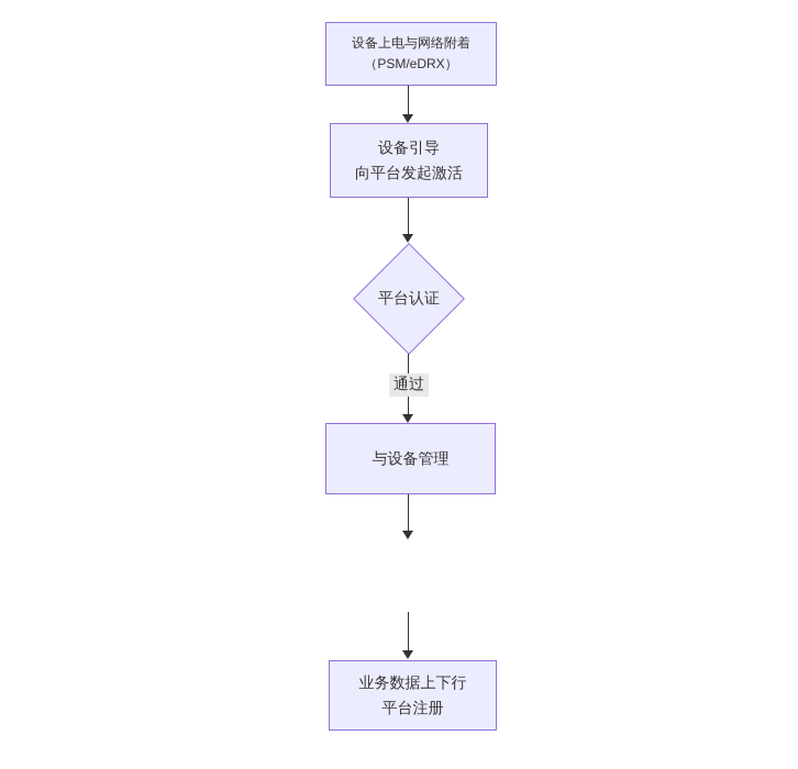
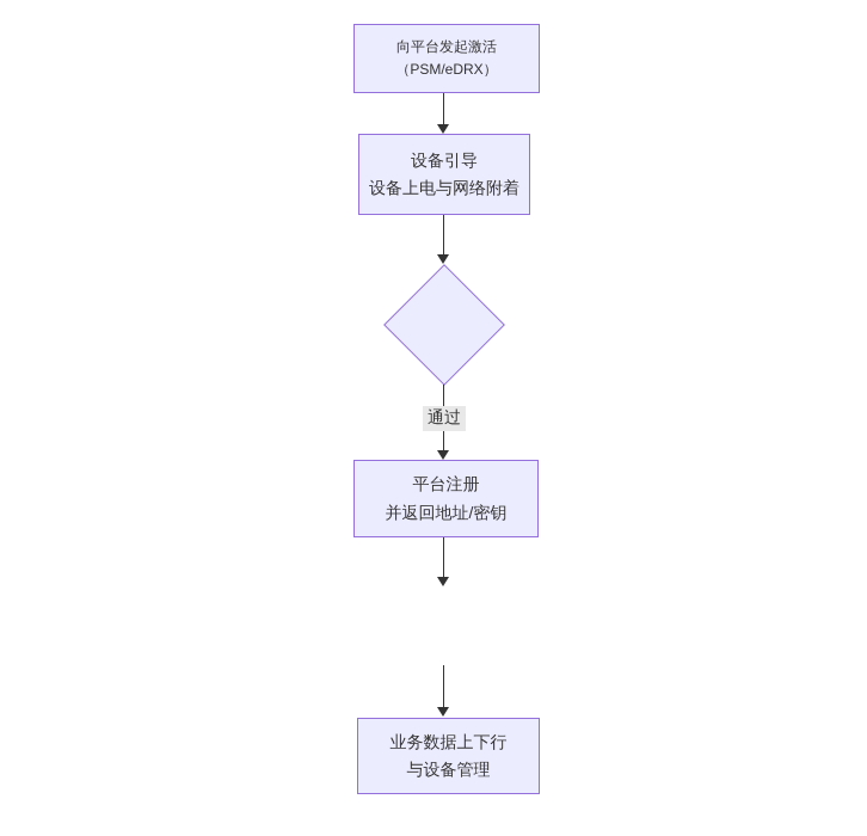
- 设备上电与网络附着
+ 向平台发起激活
  （PSM/eDRX）
  设备引导
- 向平台发起激活
+ 设备上电与网络附着
- 平台认证
  通过
- 与设备管理
+ 平台注册
+ 并返回地址/密钥
  业务数据上下行
- 平台注册
+ 与设备管理
